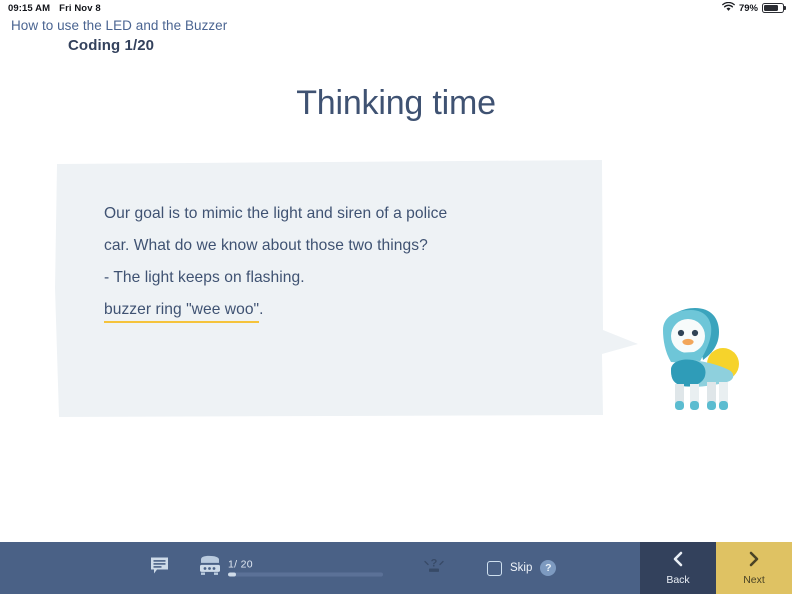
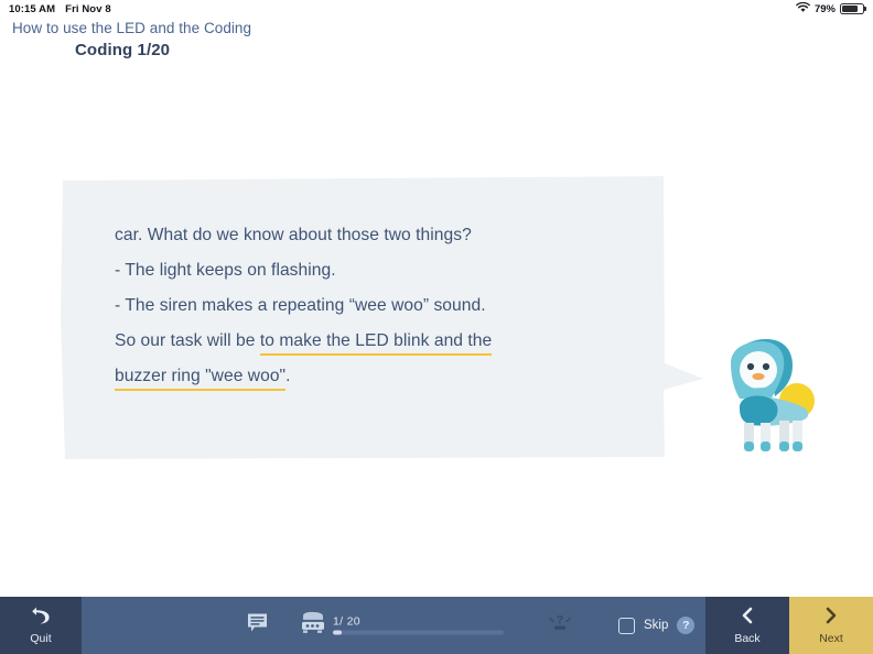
- 09:15 AM
+ 10:15 AM
  Fri Nov 8
  79%
- How to use the LED and the Buzzer
+ How to use the LED and the Coding
  Coding 1/20
- Thinking time
- Our goal is to mimic the light and siren of a police
  car. What do we know about those two things?
  - The light keeps on flashing.
+ - The siren makes a repeating “wee woo” sound.
+ So our task will be to make the LED blink and the
  buzzer ring "wee woo".
+ Quit
  1/ 20
  ?
  Skip
  ?
  Back
  Next
